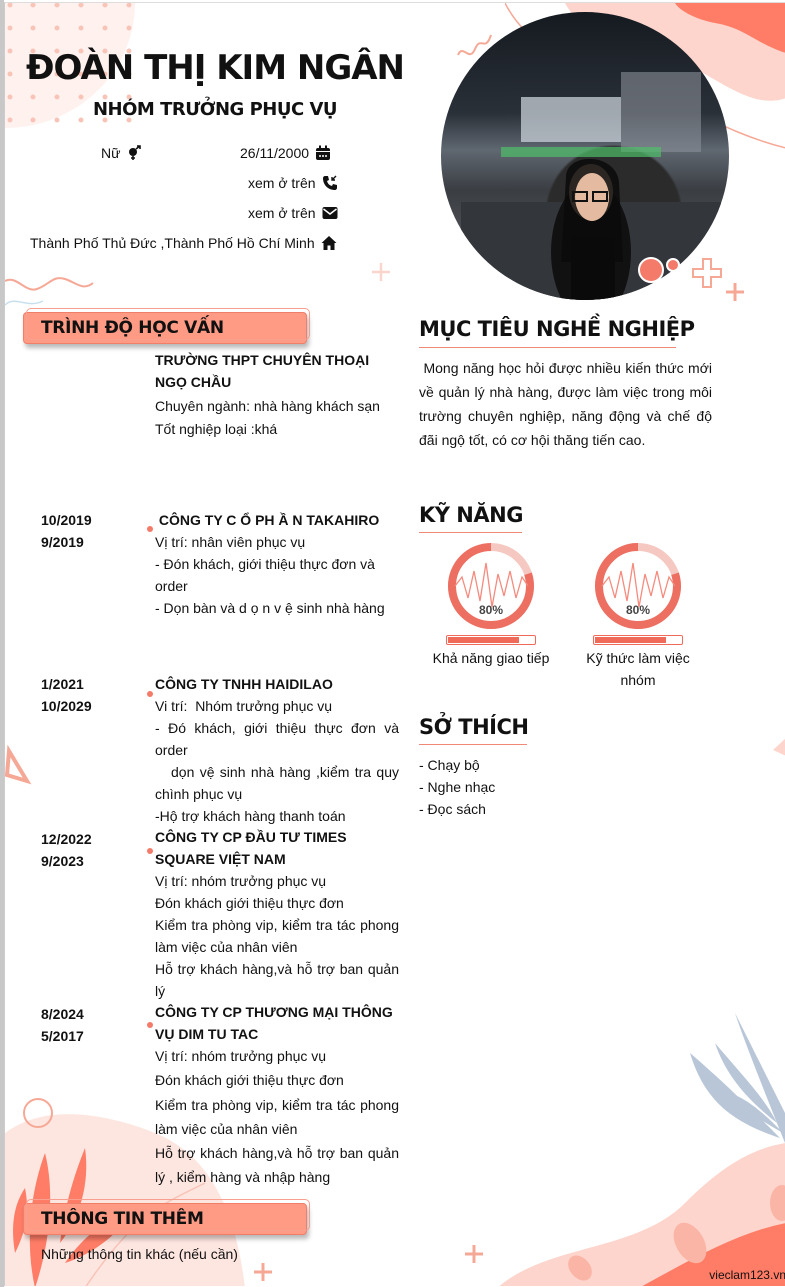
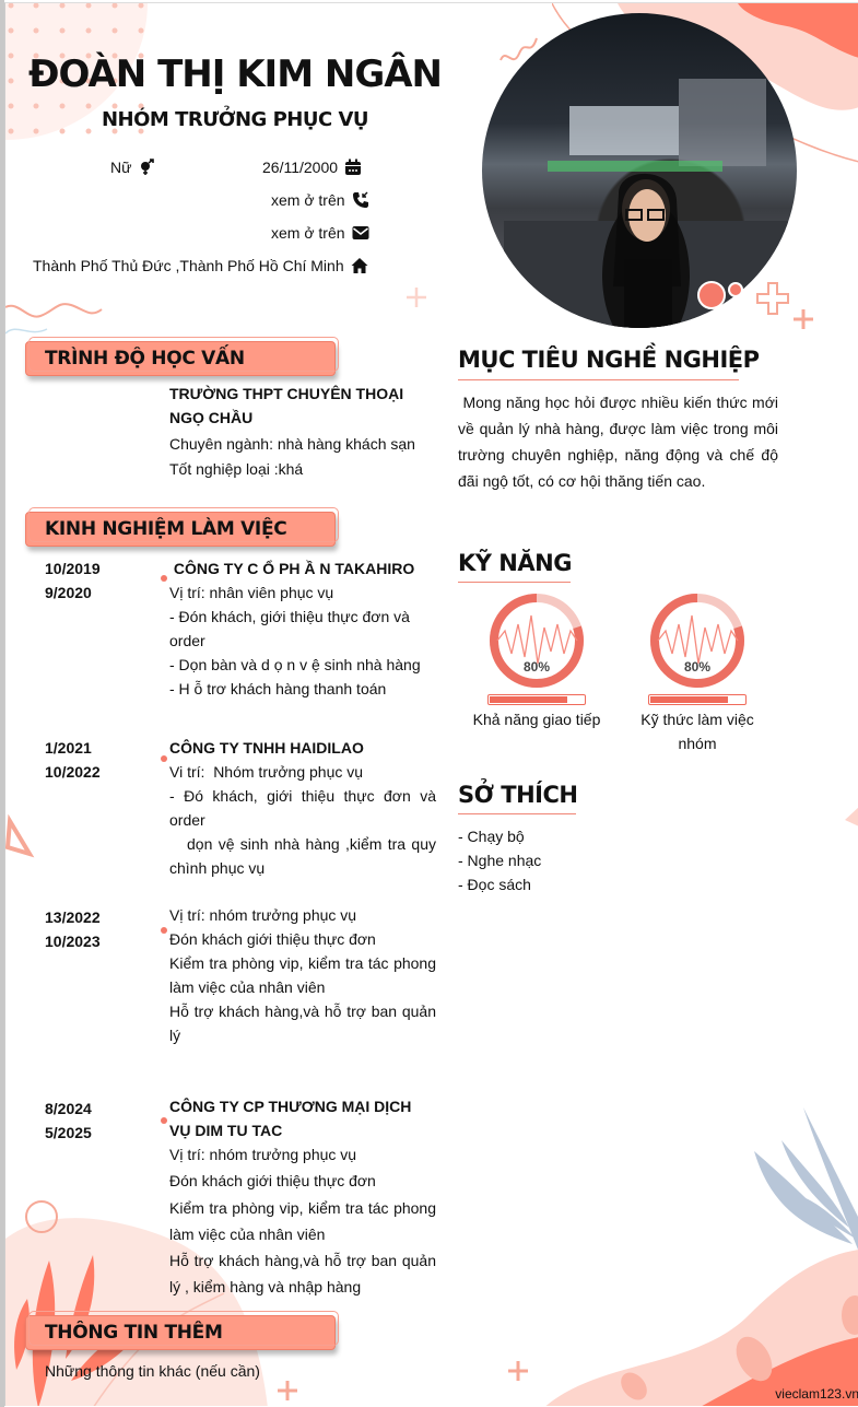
  ĐOÀN THỊ KIM NGÂN
  NHÓM TRƯỞNG PHỤC VỤ
  Nữ
  26/11/2000
  xem ở trên
  xem ở trên
  Thành Phố Thủ Đức ,Thành Phố Hồ Chí Minh
  TRÌNH ĐỘ HỌC VẤN
  TRƯỜNG THPT CHUYÊN THOẠI
  NGỌ CHẦU
  Chuyên ngành: nhà hàng khách sạn
  Tốt nghiệp loại :khá
+ KINH NGHIỆM LÀM VIỆC
  10/2019
- 9/2019
+ 9/2020
  CÔNG TY C Ổ PH Ầ N TAKAHIRO
  Vị trí: nhân viên phục vụ
  - Đón khách, giới thiệu thực đơn và order
  - Dọn bàn và d ọ n v ệ sinh nhà hàng
+ - H ỗ trơ khách hàng thanh toán
  1/2021
- 10/2029
+ 10/2022
  CÔNG TY TNHH HAIDILAO
  Vi trí: Nhóm trưởng phục vụ
  - Đó khách, giới thiệu thực đơn và order
  dọn vệ sinh nhà hàng ,kiểm tra quy chình phục vụ
- -Hộ trợ khách hàng thanh toán
- 12/2022
+ 13/2022
- 9/2023
+ 10/2023
- CÔNG TY CP ĐẦU TƯ TIMES SQUARE VIỆT NAM
  Vị trí: nhóm trưởng phục vụ
  Đón khách giới thiệu thực đơn
  Kiểm tra phòng vip, kiểm tra tác phong làm việc của nhân viên
  Hỗ trợ khách hàng,và hỗ trợ ban quản lý
  8/2024
- 5/2017
+ 5/2025
- CÔNG TY CP THƯƠNG MẠI THÔNG VỤ DIM TU TAC
+ CÔNG TY CP THƯƠNG MẠI DỊCH VỤ DIM TU TAC
  Vị trí: nhóm trưởng phục vụ
  Đón khách giới thiệu thực đơn
  Kiểm tra phòng vip, kiểm tra tác phong làm việc của nhân viên
  Hỗ trợ khách hàng,và hỗ trợ ban quản lý , kiểm hàng và nhập hàng
  THÔNG TIN THÊM
  Những thông tin khác (nếu cần)
  MỤC TIÊU NGHỀ NGHIỆP
  Mong năng học hỏi được nhiều kiến thức mới về quản lý nhà hàng, được làm việc trong môi trường chuyên nghiệp, năng động và chế độ đãi ngộ tốt, có cơ hội thăng tiến cao.
  KỸ NĂNG
  80%
  Khả năng giao tiếp
  80%
  Kỹ thức làm việc nhóm
  SỞ THÍCH
  - Chạy bộ
  - Nghe nhạc
  - Đọc sách
  vieclam123.vn
